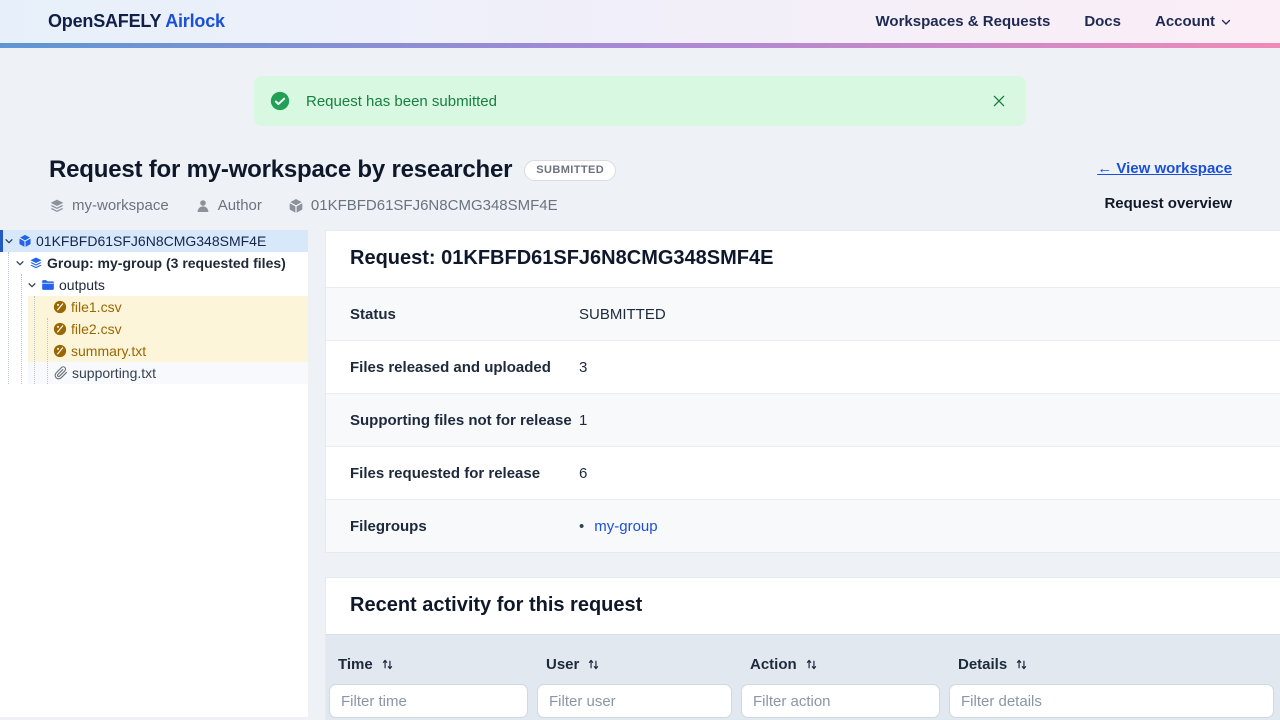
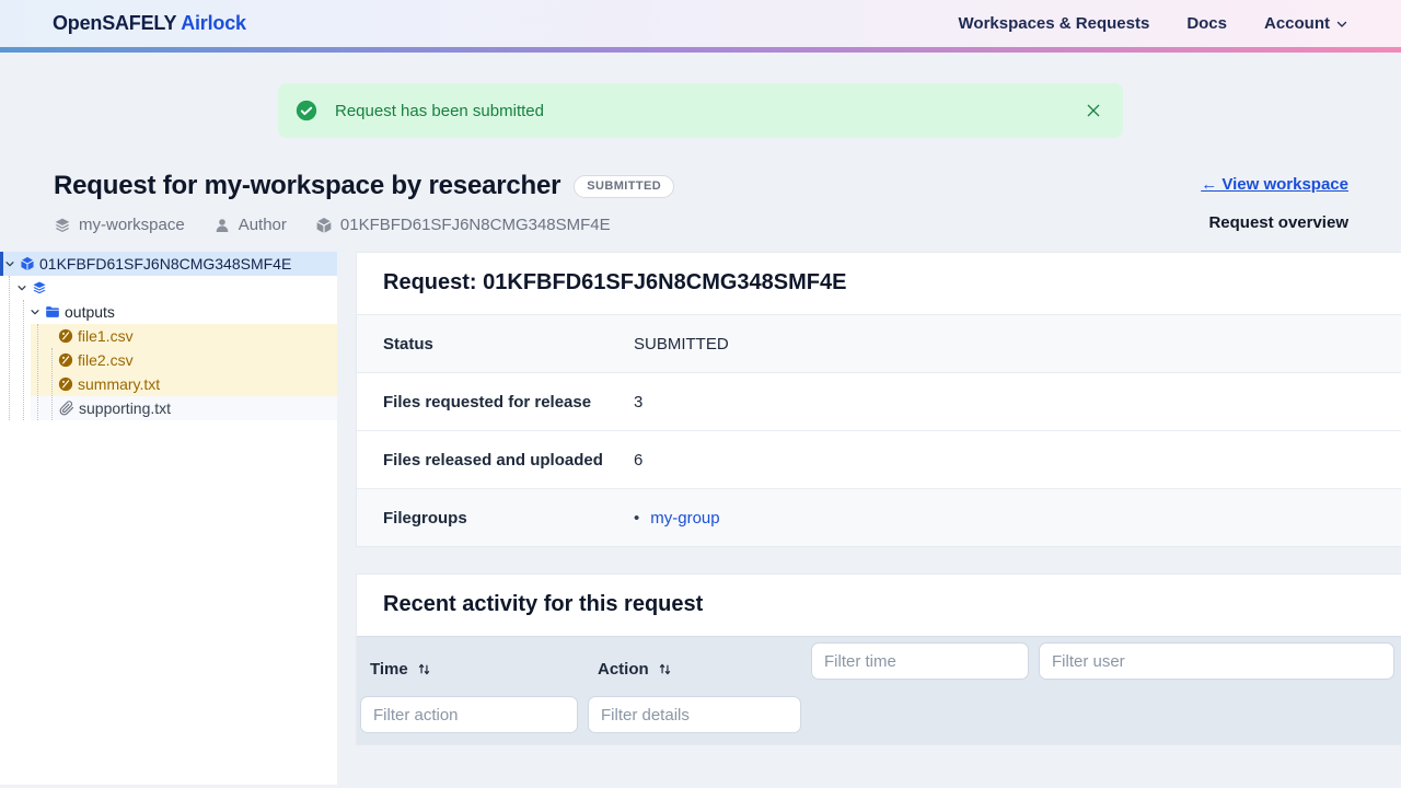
  OpenSAFELY Airlock
  Workspaces & Requests
  Docs
  Account
  Request has been submitted
  Request for my-workspace by researcher
  SUBMITTED
  my-workspace
  Author
  01KFBFD61SFJ6N8CMG348SMF4E
  ← View workspace
  Request overview
  01KFBFD61SFJ6N8CMG348SMF4E
- Group: my-group (3 requested files)
  outputs
  file1.csv
  file2.csv
  summary.txt
  supporting.txt
  Request: 01KFBFD61SFJ6N8CMG348SMF4E
  Status
  SUBMITTED
- Files released and uploaded
+ Files requested for release
  3
- Supporting files not for release
- 1
- Files requested for release
+ Files released and uploaded
  6
  Filegroups
  •
  my-group
  Recent activity for this request
  Time
- User
  Action
- Details
  Filter time
  Filter user
  Filter action
  Filter details
